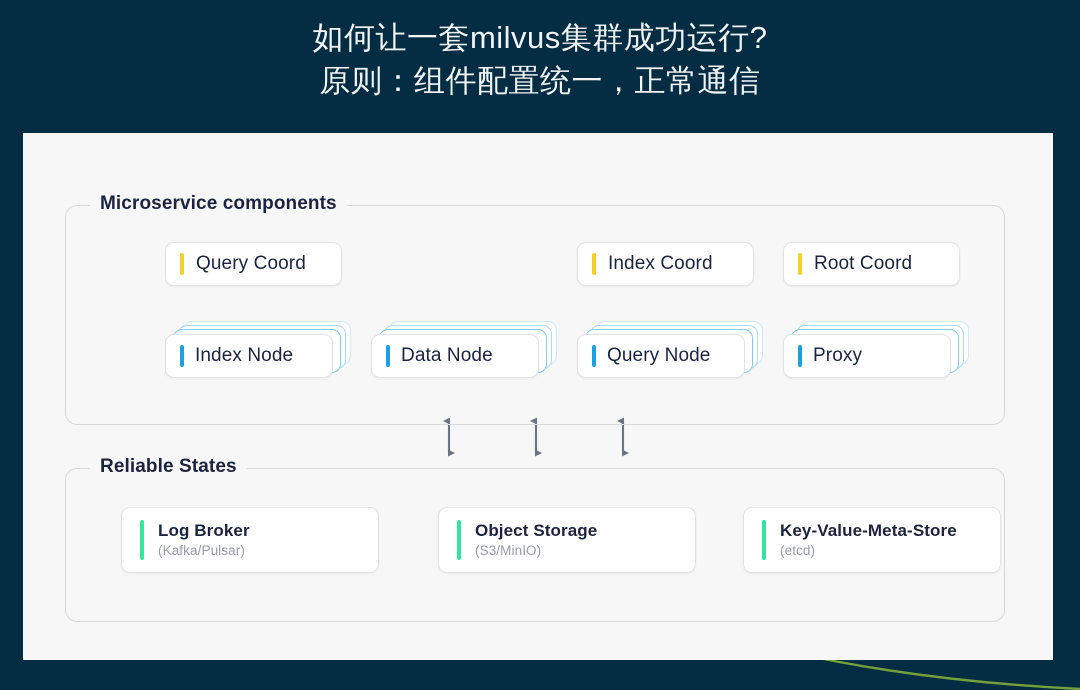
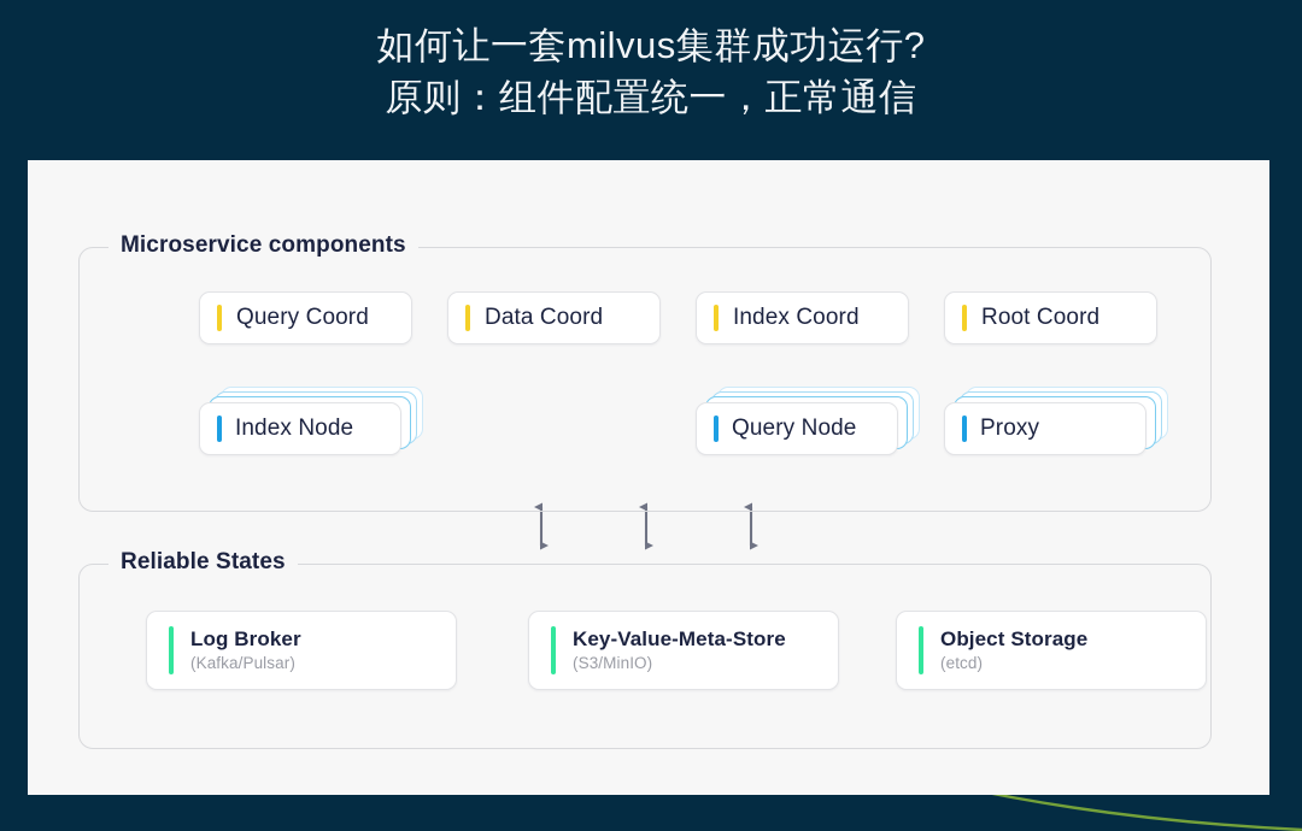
  如何让一套milvus集群成功运行?
  原则：组件配置统一，正常通信
  Microservice components
  Query Coord
+ Data Coord
  Index Coord
  Root Coord
  Index Node
- Data Node
  Query Node
  Proxy
  Reliable States
  Log Broker
  (Kafka/Pulsar)
- Object Storage
+ Key-Value-Meta-Store
  (S3/MinIO)
- Key-Value-Meta-Store
+ Object Storage
  (etcd)
